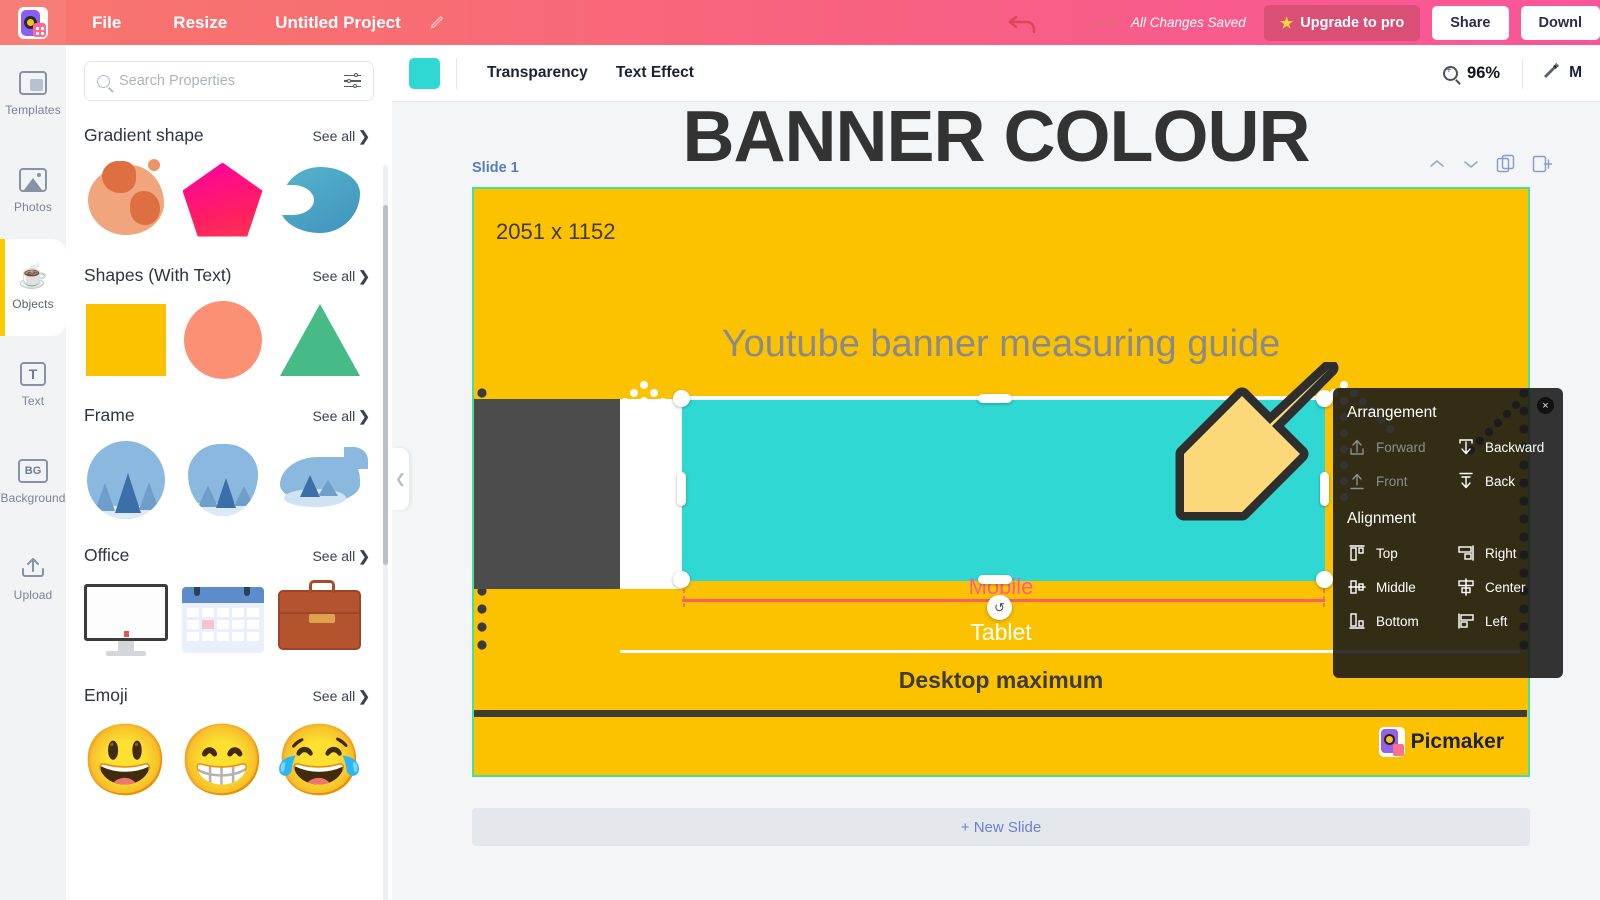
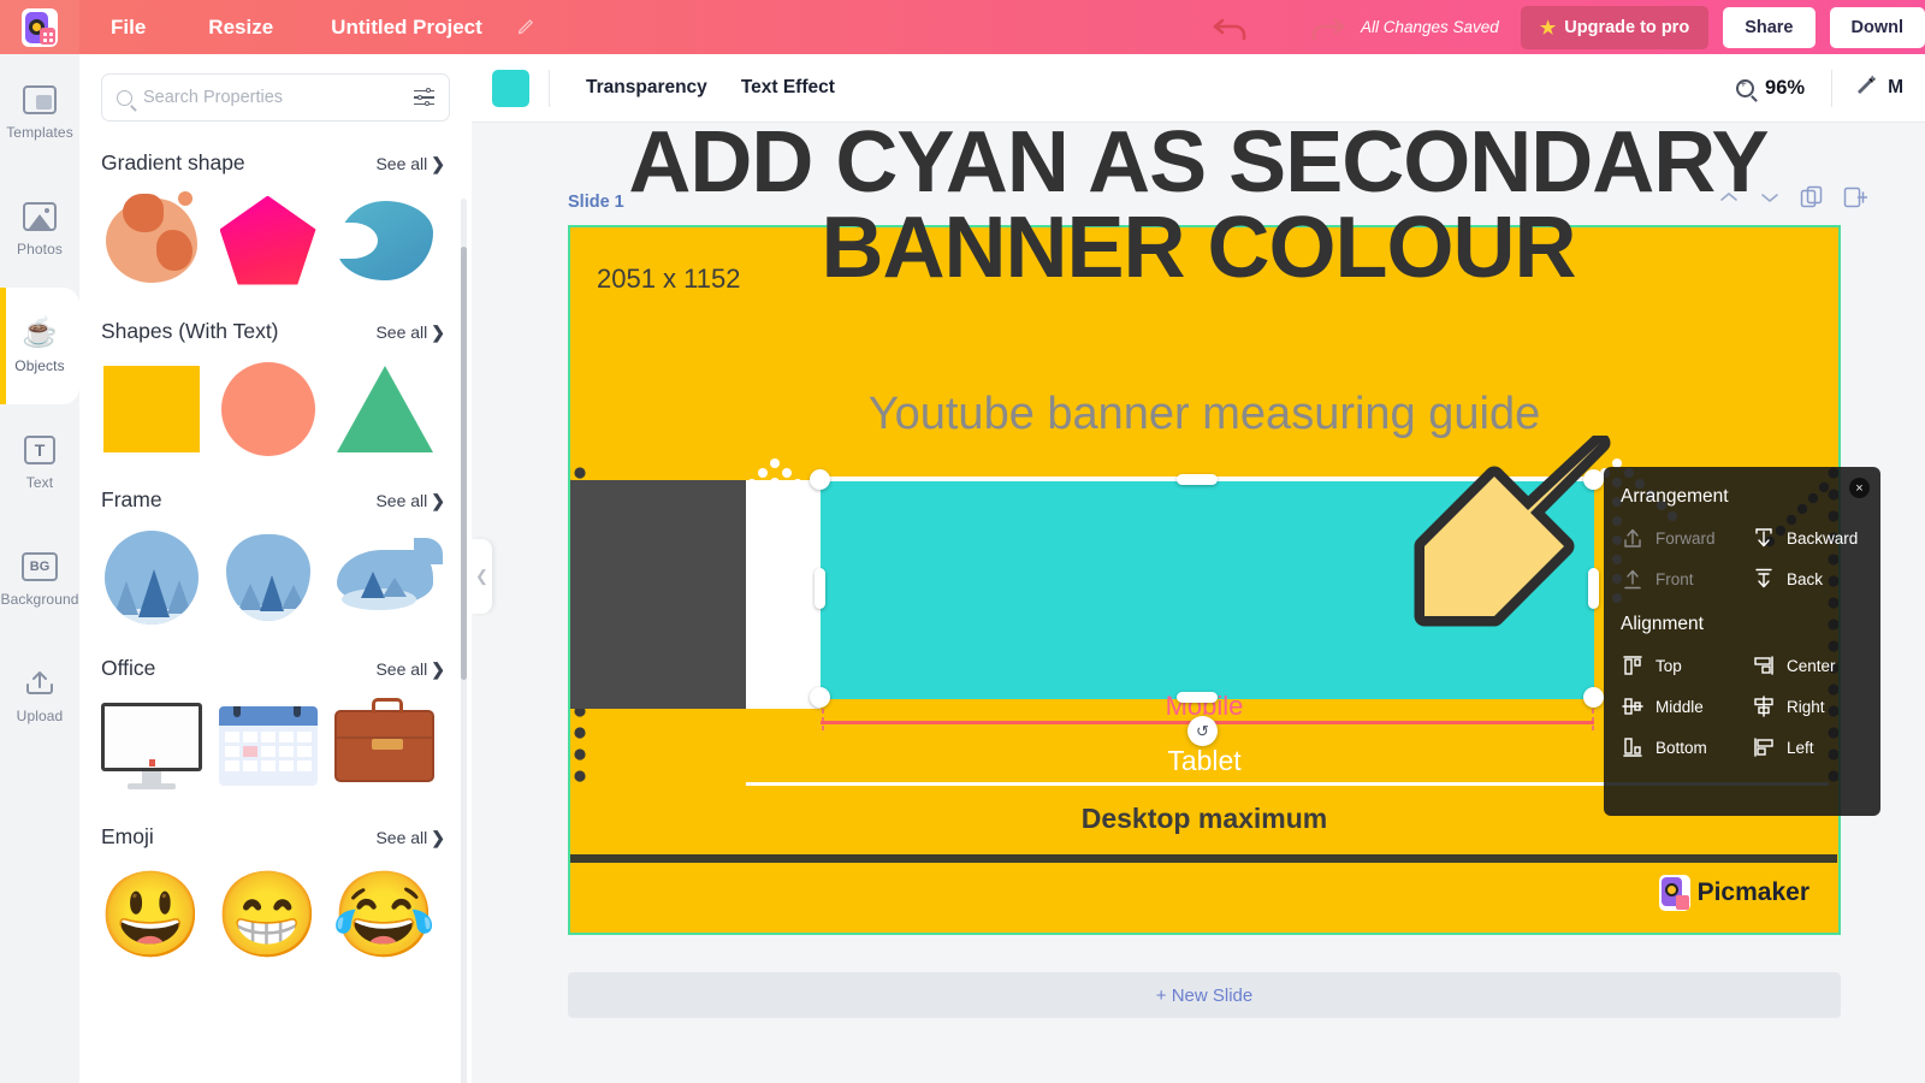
  File
  Resize
  Untitled Project
  All Changes Saved
  ★
  Upgrade to pro
  Share
  Downl
  Templates
  Photos
  ☕
  Objects
  T
  Text
  BG
  Background
  Upload
  Search Properties
  Gradient shape
  See all ❯
  Shapes (With Text)
  See all ❯
  Frame
  See all ❯
  Office
  See all ❯
  Emoji
  See all ❯
  😃
  😁
  😂
  ❮
  Transparency
  Text Effect
  96%
  M
  Slide 1
  2051 x 1152
  Youtube banner measuring guide
  Mobile
  Tablet
  Desktop maximum
  Picmaker
  ↺
+ ADD CYAN AS SECONDARY
  BANNER COLOUR
  + New Slide
  ×
  Arrangement
  Forward
  Backward
  Front
  Back
  Alignment
  Top
- Right
+ Center
  Middle
- Center
+ Right
  Bottom
  Left
